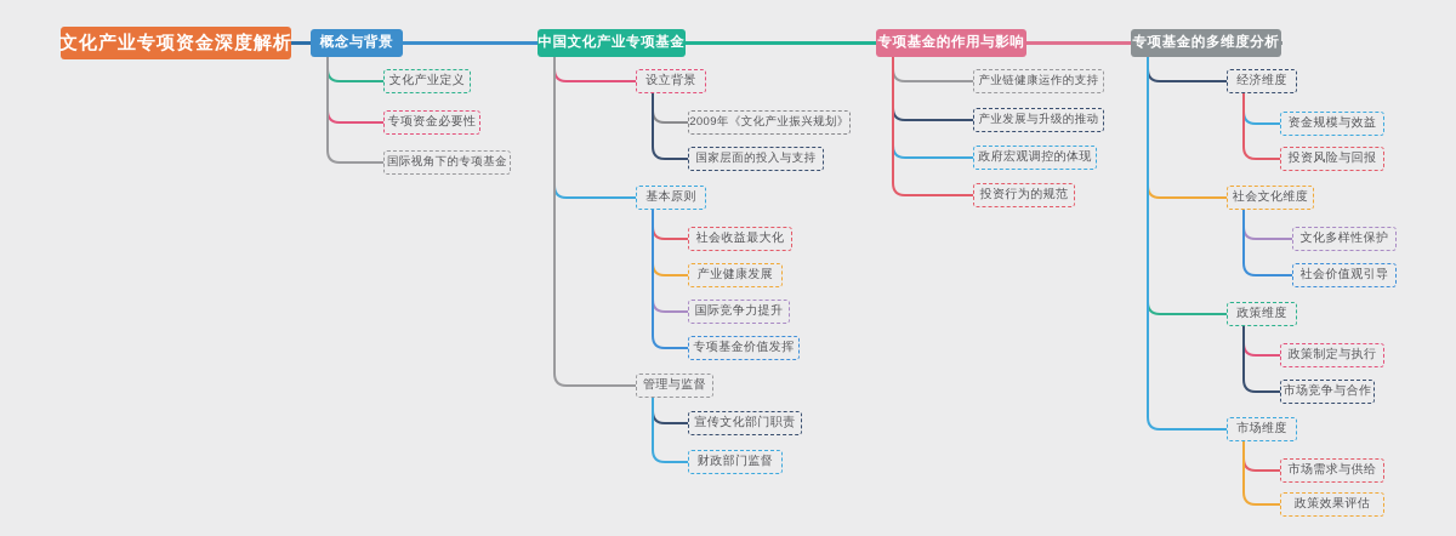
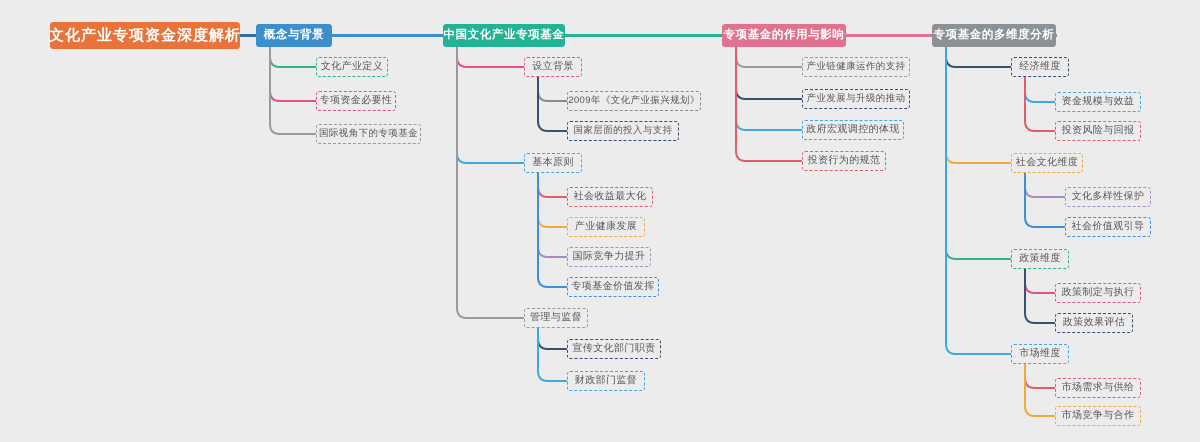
  文化产业专项资金深度解析
  概念与背景
  文化产业定义
  专项资金必要性
  国际视角下的专项基金
  中国文化产业专项基金
  设立背景
  2009年《文化产业振兴规划》
  国家层面的投入与支持
  基本原则
  社会收益最大化
  产业健康发展
  国际竞争力提升
  专项基金价值发挥
  管理与监督
  宣传文化部门职责
  财政部门监督
  专项基金的作用与影响
  产业链健康运作的支持
  产业发展与升级的推动
  政府宏观调控的体现
  投资行为的规范
  专项基金的多维度分析
  经济维度
  资金规模与效益
  投资风险与回报
  社会文化维度
  文化多样性保护
  社会价值观引导
  政策维度
  政策制定与执行
- 市场竞争与合作
+ 政策效果评估
  市场维度
  市场需求与供给
- 政策效果评估
+ 市场竞争与合作
